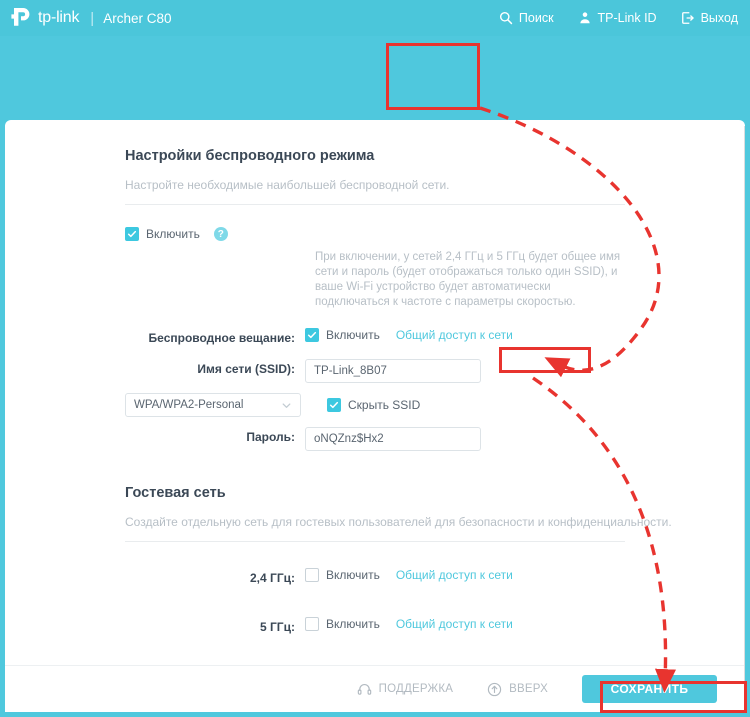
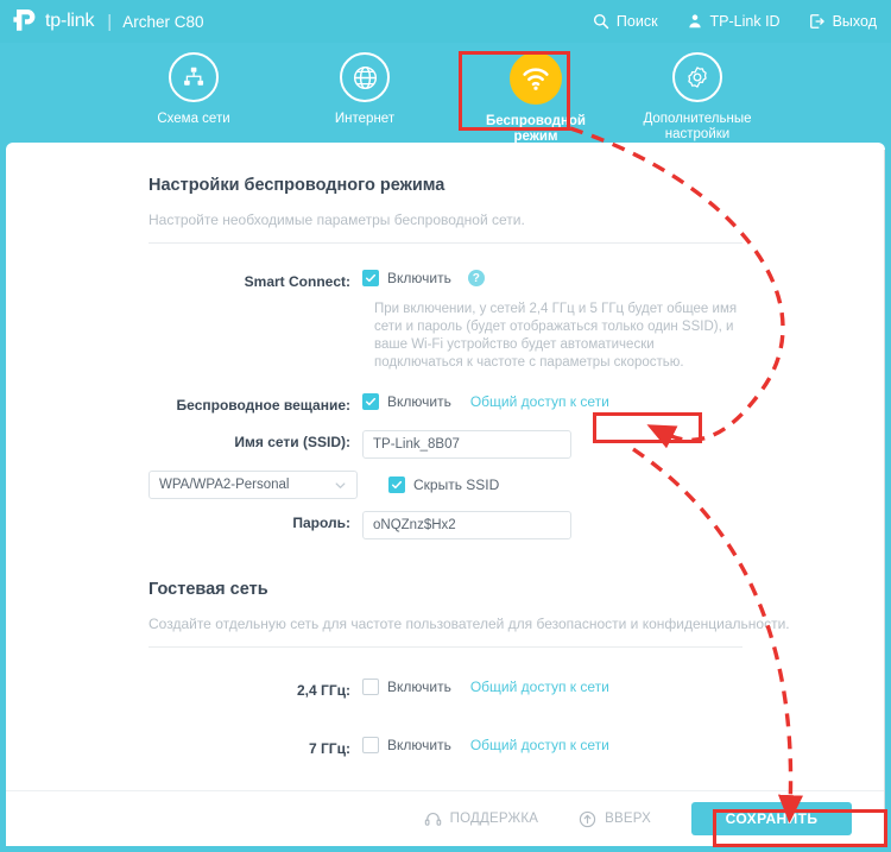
  tp-link
  |
  Archer C80
  Поиск
  TP-Link ID
  Выход
+ Схема сети
+ Интернет
+ Беспроводной
+ режим
+ Дополнительные
+ настройки
  Настройки беспроводного режима
- Настройте необходимые наибольшей беспроводной сети.
+ Настройте необходимые параметры беспроводной сети.
+ Smart Connect:
  Включить
  ?
  При включении, у сетей 2,4 ГГц и 5 ГГц будет общее имя сети и пароль (будет отображаться только один SSID), и ваше Wi-Fi устройство будет автоматически подключаться к частоте с параметры скоростью.
  Беспроводное вещание:
  Включить
  Общий доступ к сети
  Имя сети (SSID):
  TP-Link_8B07
  WPA/WPA2-Personal
  Скрыть SSID
  Пароль:
  oNQZnz$Hx2
  Гостевая сеть
- Создайте отдельную сеть для гостевых пользователей для безопасности и конфиденциальности.
+ Создайте отдельную сеть для частоте пользователей для безопасности и конфиденциальности.
  2,4 ГГц:
  Включить
  Общий доступ к сети
- 5 ГГц:
+ 7 ГГц:
  Включить
  Общий доступ к сети
  ПОДДЕРЖКА
  ВВЕРХ
  СОХРАНИТЬ
